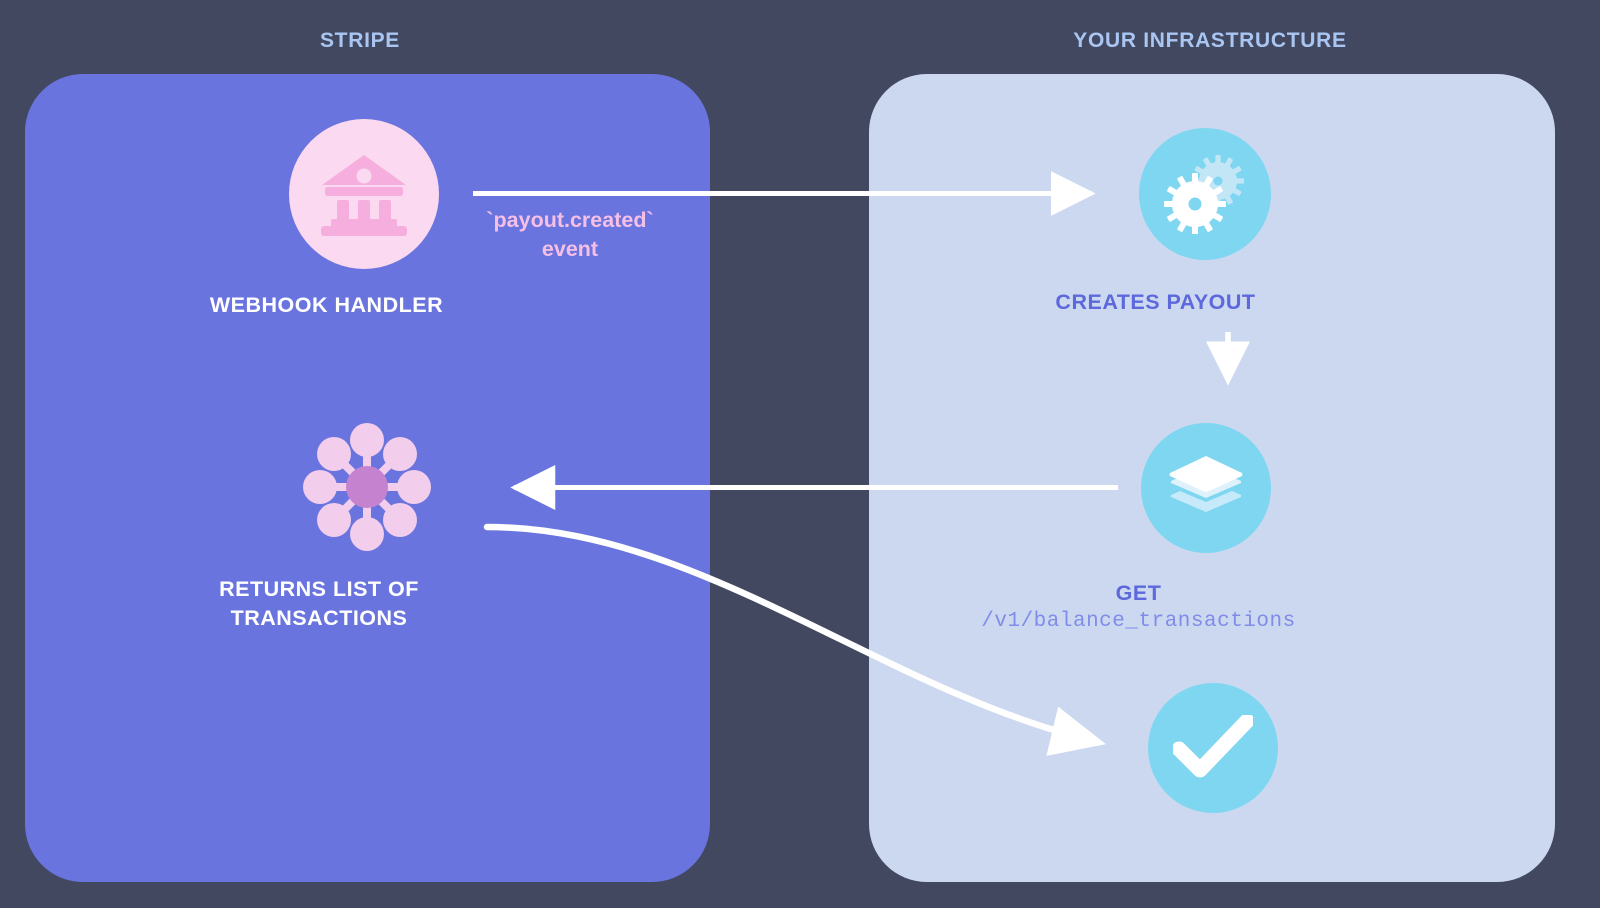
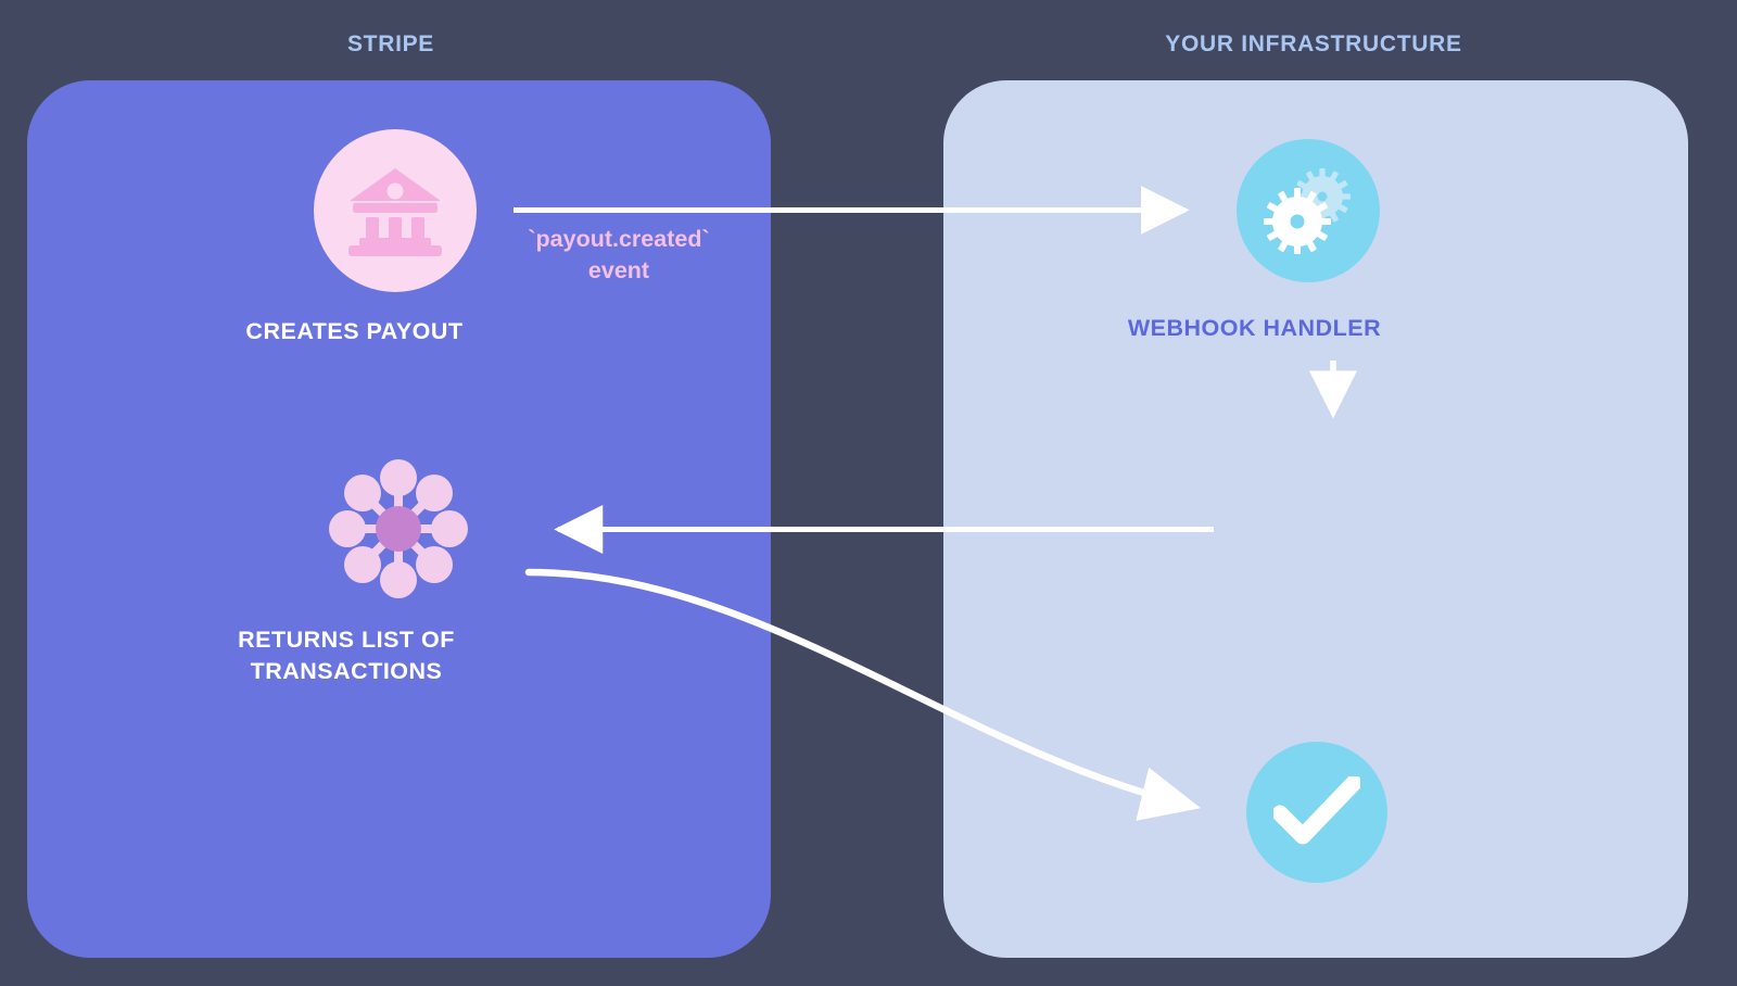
  STRIPE
  YOUR INFRASTRUCTURE
  `payout.created`
  event
- WEBHOOK HANDLER
+ CREATES PAYOUT
  RETURNS LIST OF
  TRANSACTIONS
- CREATES PAYOUT
+ WEBHOOK HANDLER
- GET
- /v1/balance_transactions
